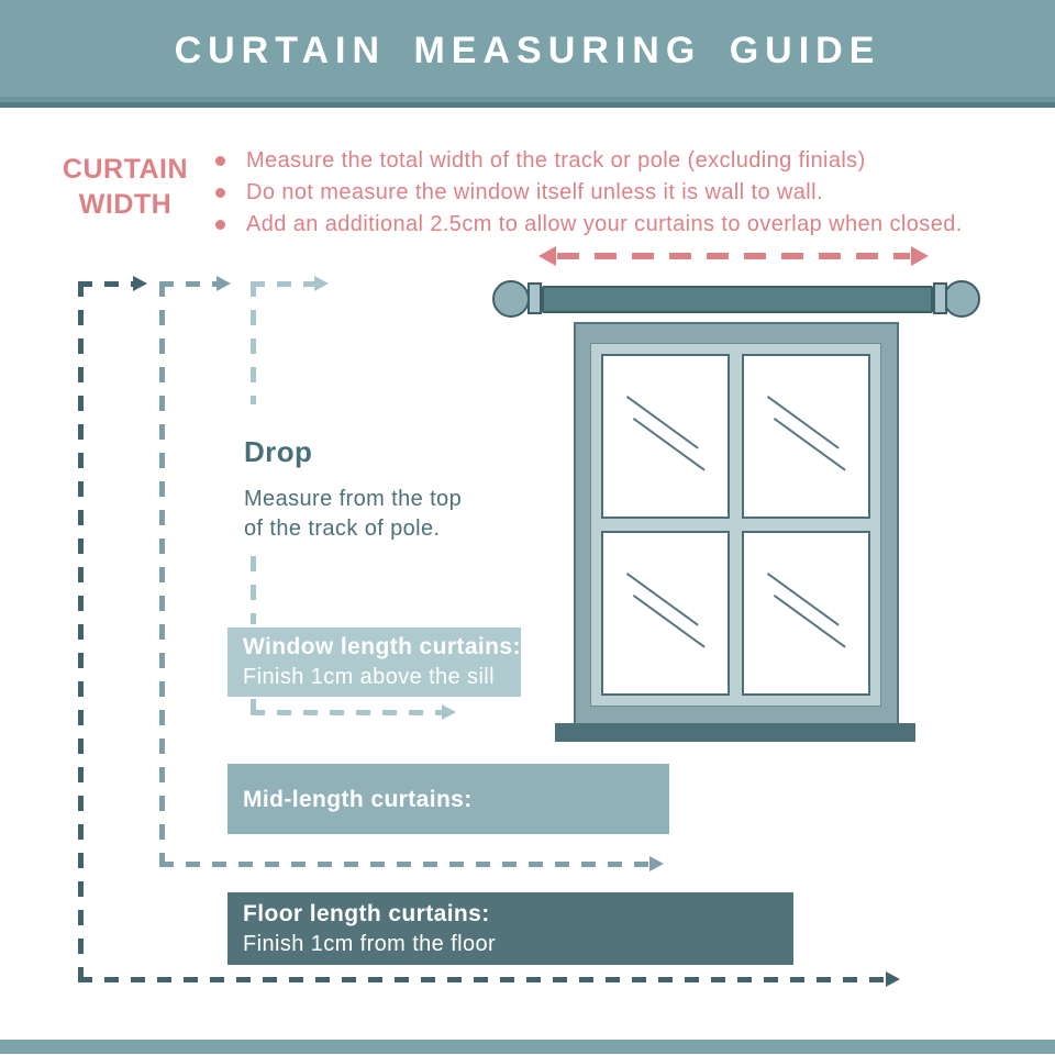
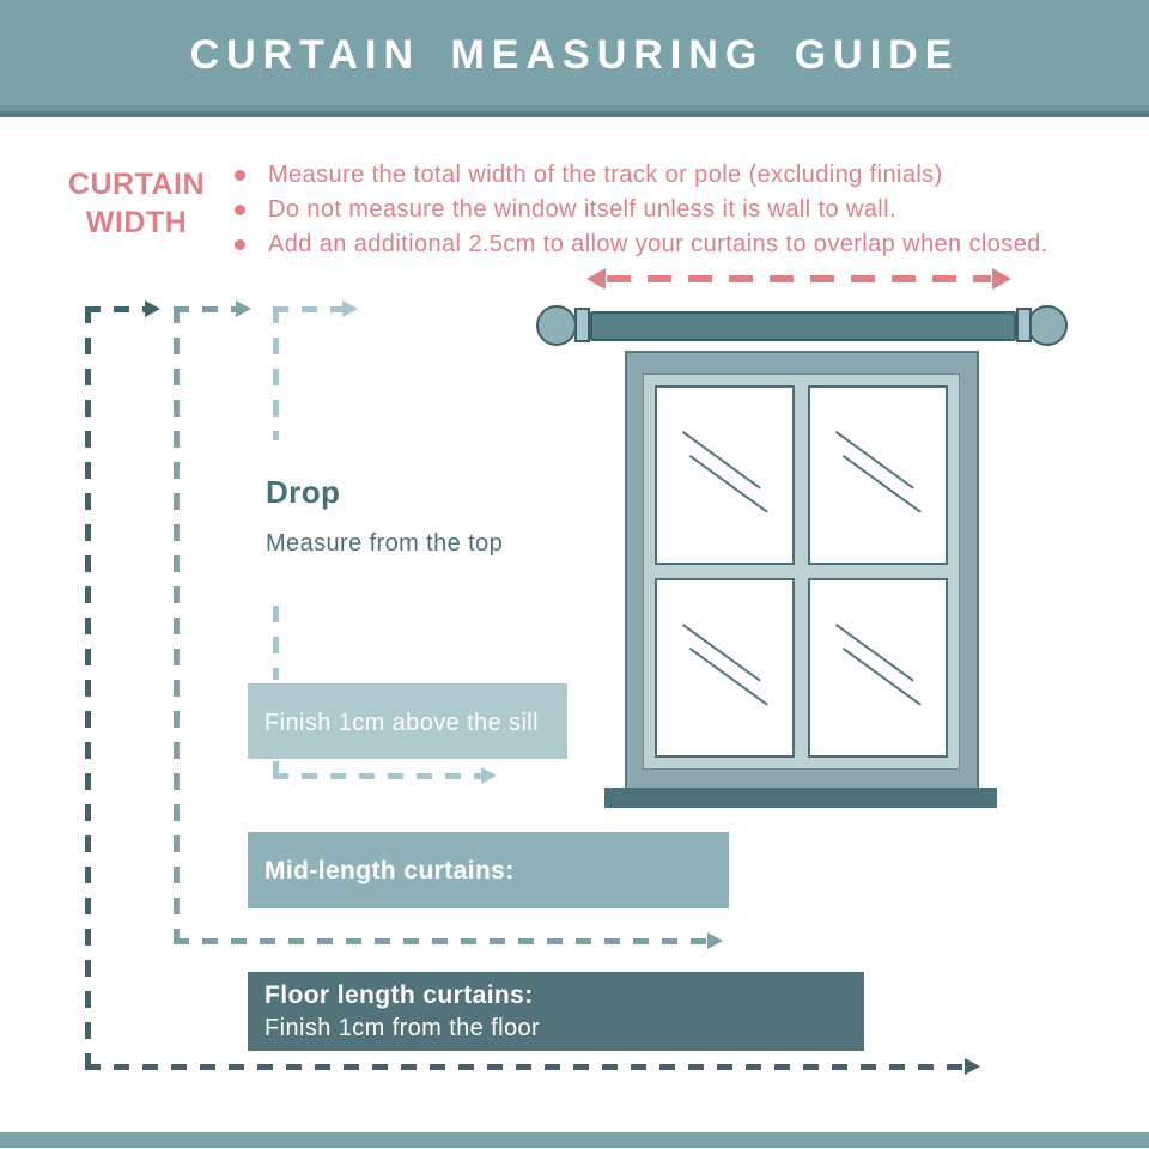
  CURTAIN MEASURING GUIDE
  CURTAIN
  WIDTH
  Measure the total width of the track or pole (excluding finials)
  Do not measure the window itself unless it is wall to wall.
  Add an additional 2.5cm to allow your curtains to overlap when closed.
  Drop
  Measure from the top
- of the track of pole.
- Window length curtains:
  Finish 1cm above the sill
  Mid-length curtains:
  Floor length curtains:
  Finish 1cm from the floor
